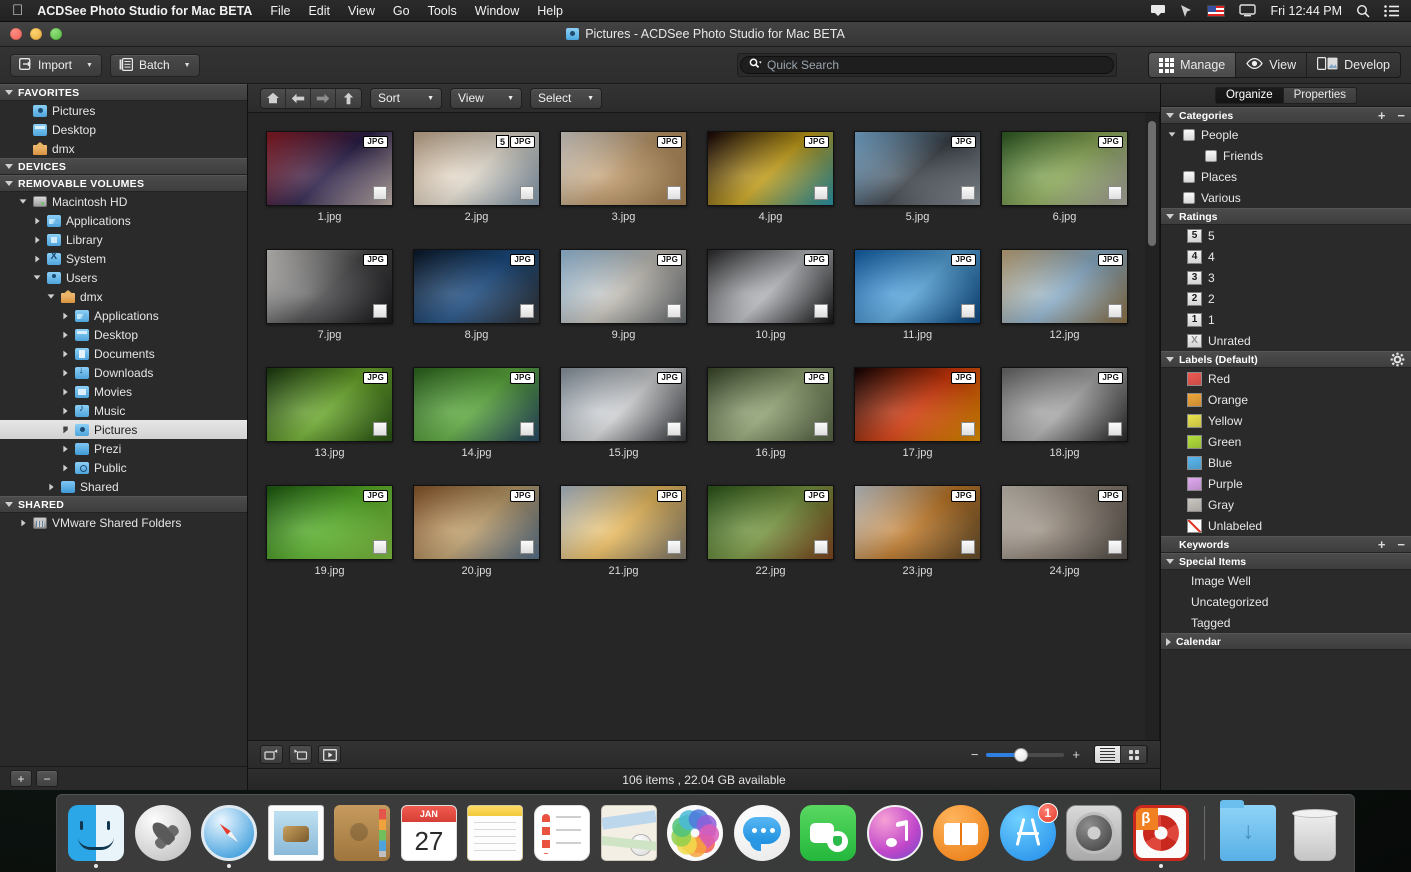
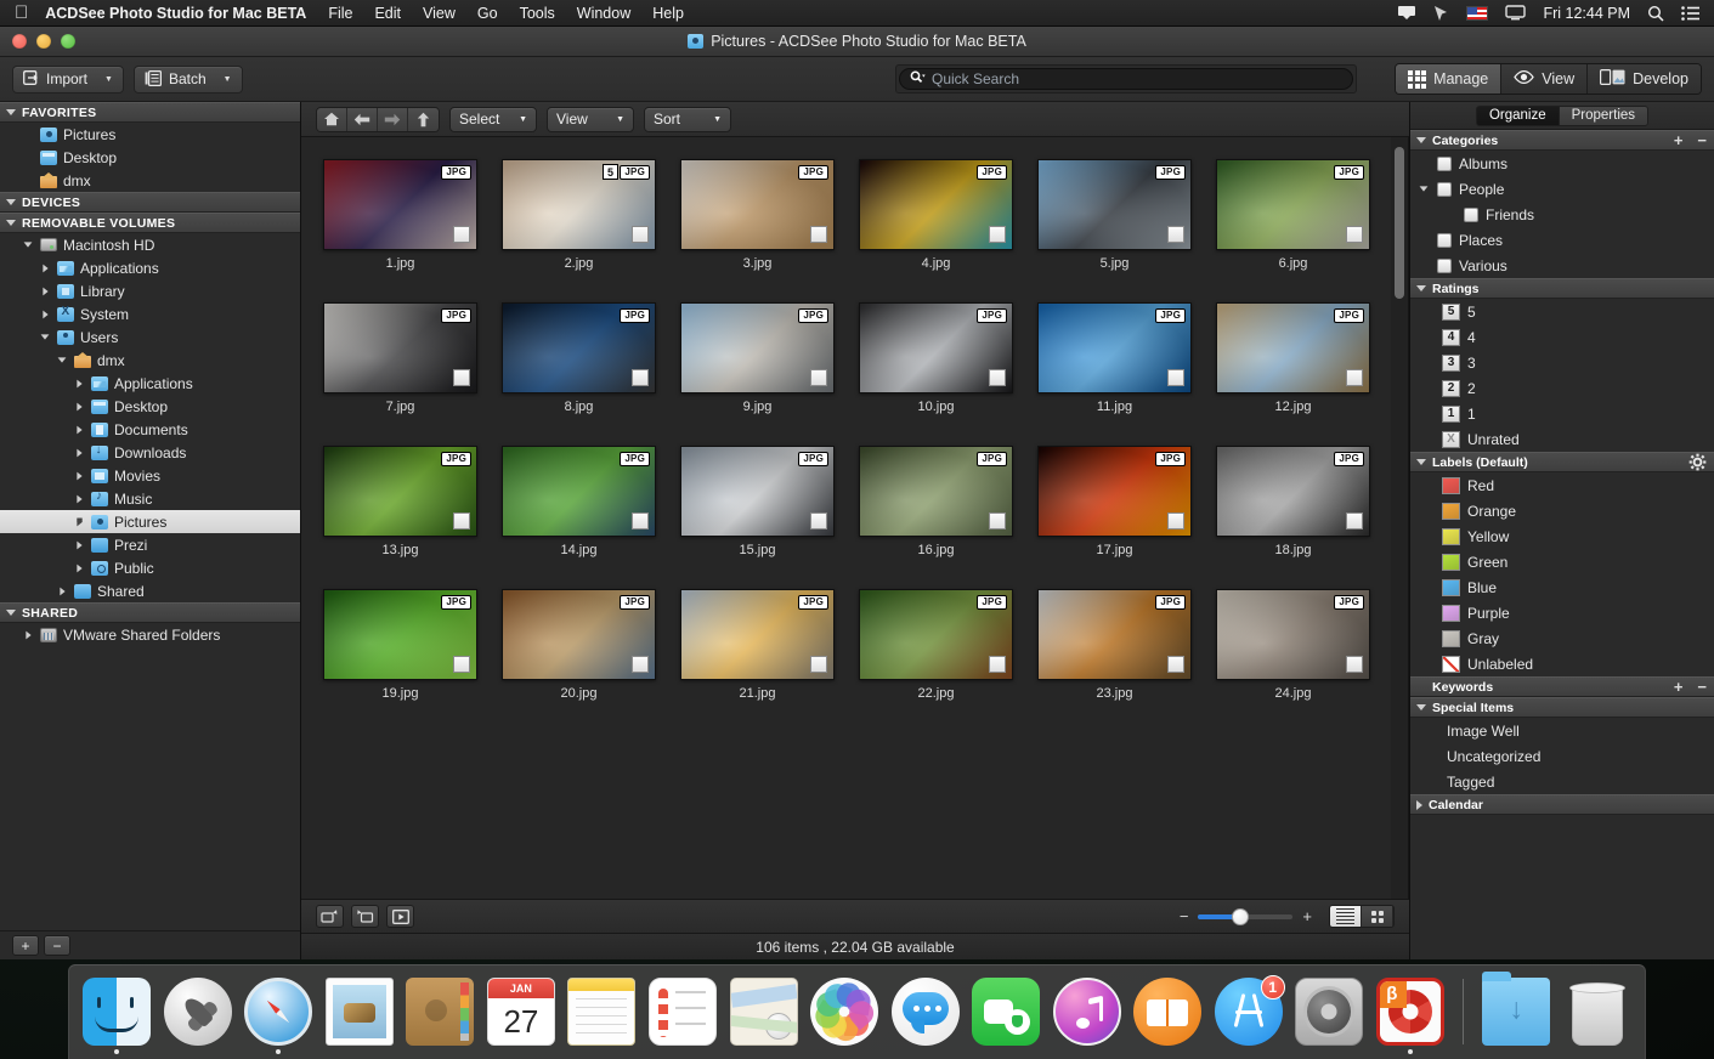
  
  ACDSee Photo Studio for Mac BETA
  File
  Edit
  View
  Go
  Tools
  Window
  Help
  Fri 12:44 PM
  Pictures - ACDSee Photo Studio for Mac BETA
  Import
  Batch
  Quick Search
  Manage
  View
  Develop
  FAVORITES
  Pictures
  Desktop
  dmx
  DEVICES
  REMOVABLE VOLUMES
  Macintosh HD
  Applications
  Library
  System
  Users
  dmx
  Applications
  Desktop
  Documents
  Downloads
  Movies
  Music
  Pictures
  Prezi
  Public
  Shared
  SHARED
  VMware Shared Folders
  +
  −
- Sort
+ Select
  View
- Select
+ Sort
  JPG
  1.jpg
  5
  JPG
  2.jpg
  JPG
  3.jpg
  JPG
  4.jpg
  JPG
  5.jpg
  JPG
  6.jpg
  JPG
  7.jpg
  JPG
  8.jpg
  JPG
  9.jpg
  JPG
  10.jpg
  JPG
  11.jpg
  JPG
  12.jpg
  JPG
  13.jpg
  JPG
  14.jpg
  JPG
  15.jpg
  JPG
  16.jpg
  JPG
  17.jpg
  JPG
  18.jpg
  JPG
  19.jpg
  JPG
  20.jpg
  JPG
  21.jpg
  JPG
  22.jpg
  JPG
  23.jpg
  JPG
  24.jpg
  −
  +
  106 items , 22.04 GB available
  Organize
  Properties
  Categories
  +
  −
+ Albums
  People
  Friends
  Places
  Various
  Ratings
  5
  5
  4
  4
  3
  3
  2
  2
  1
  1
  X
  Unrated
  Labels (Default)
  Red
  Orange
  Yellow
  Green
  Blue
  Purple
  Gray
  Unlabeled
  Keywords
  +
  −
  Special Items
  Image Well
  Uncategorized
  Tagged
  Calendar
  JAN
  27
  1
  β
